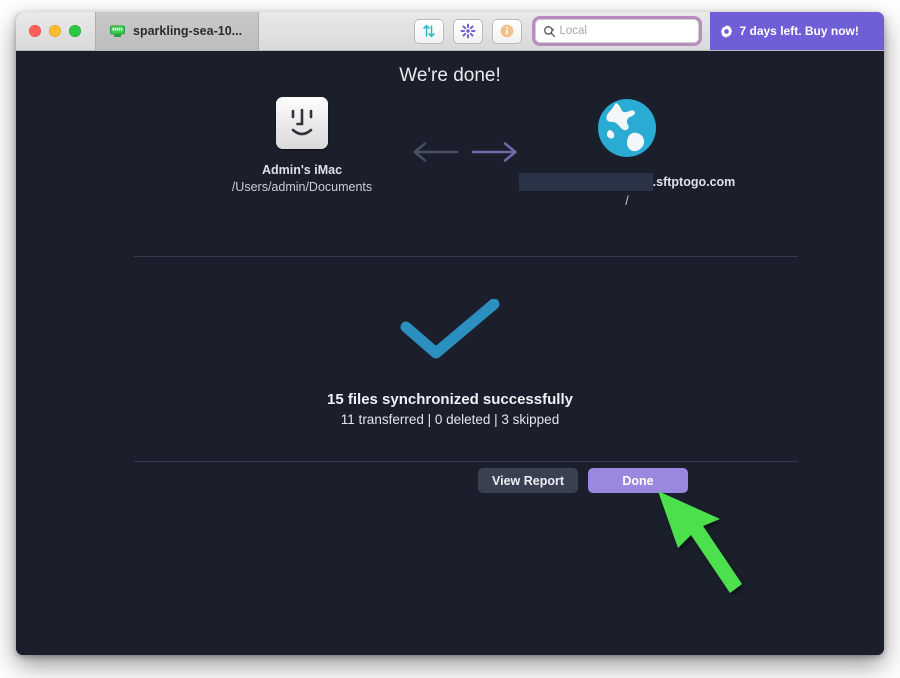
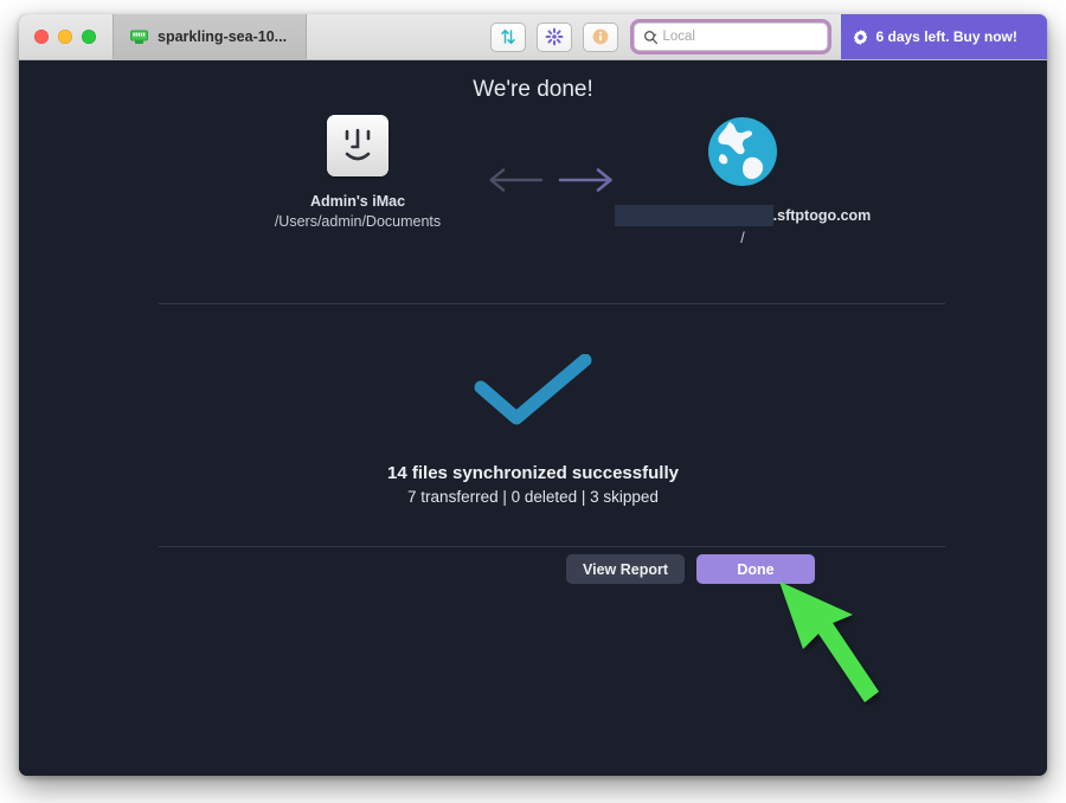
  sparkling-sea-10...
  Local
- 7 days left. Buy now!
+ 6 days left. Buy now!
  We're done!
  Admin's iMac
  /Users/admin/Documents
  .sftptogo.com
  /
- 15 files synchronized successfully
+ 14 files synchronized successfully
- 11 transferred | 0 deleted | 3 skipped
+ 7 transferred | 0 deleted | 3 skipped
  View Report
  Done
